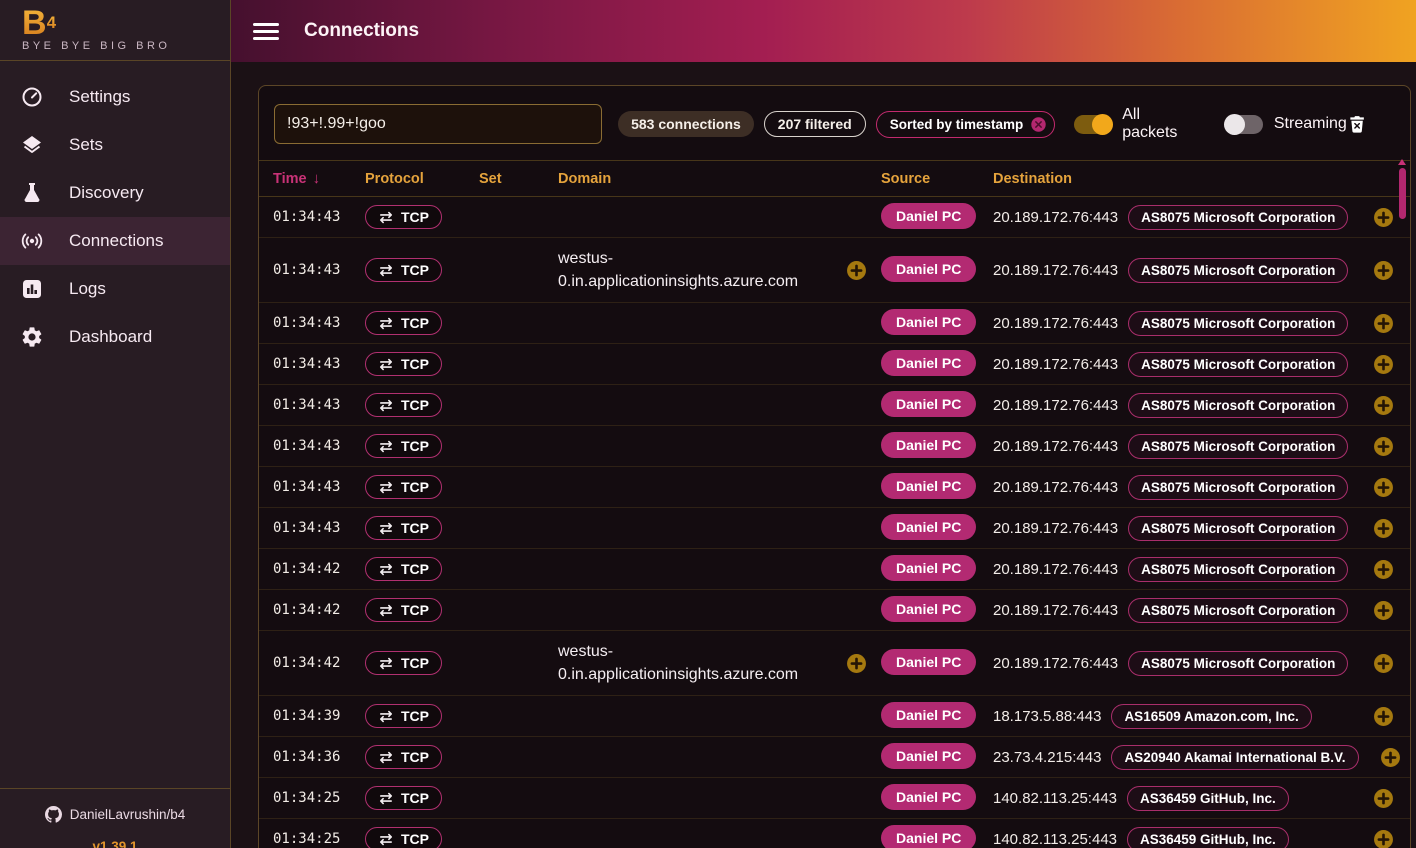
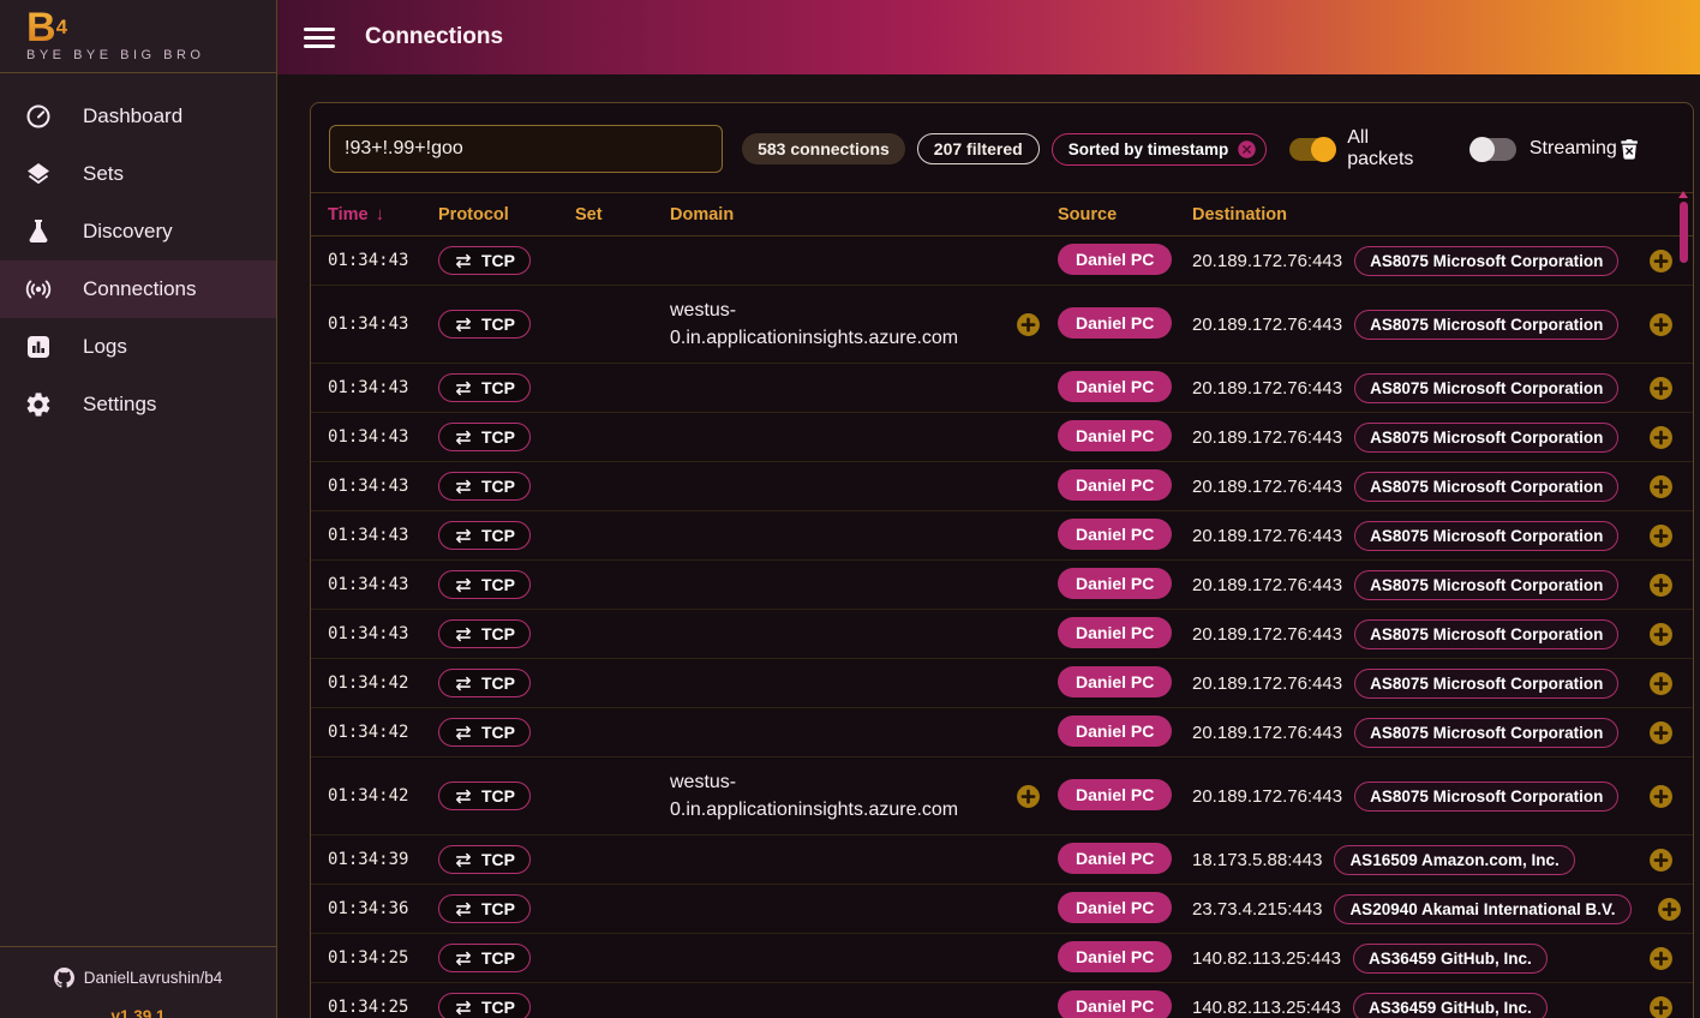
  B4
  BYE BYE BIG BRO
- Settings
+ Dashboard
  Sets
  Discovery
  Connections
  Logs
- Dashboard
+ Settings
  DanielLavrushin/b4
  v1.39.1
  Connections
  !93+!.99+!goo
  583 connections
  207 filtered
  Sorted by timestamp
  All packets
  Streaming
  Time
  ↓
  Protocol
  Set
  Domain
  Source
  Destination
  01:34:43
  TCP
  Daniel PC
  20.189.172.76:443
  AS8075 Microsoft Corporation
  01:34:43
  TCP
  westus-0.in.applicationinsights.azure.com
  Daniel PC
  20.189.172.76:443
  AS8075 Microsoft Corporation
  01:34:43
  TCP
  Daniel PC
  20.189.172.76:443
  AS8075 Microsoft Corporation
  01:34:43
  TCP
  Daniel PC
  20.189.172.76:443
  AS8075 Microsoft Corporation
  01:34:43
  TCP
  Daniel PC
  20.189.172.76:443
  AS8075 Microsoft Corporation
  01:34:43
  TCP
  Daniel PC
  20.189.172.76:443
  AS8075 Microsoft Corporation
  01:34:43
  TCP
  Daniel PC
  20.189.172.76:443
  AS8075 Microsoft Corporation
  01:34:43
  TCP
  Daniel PC
  20.189.172.76:443
  AS8075 Microsoft Corporation
  01:34:42
  TCP
  Daniel PC
  20.189.172.76:443
  AS8075 Microsoft Corporation
  01:34:42
  TCP
  Daniel PC
  20.189.172.76:443
  AS8075 Microsoft Corporation
  01:34:42
  TCP
  westus-0.in.applicationinsights.azure.com
  Daniel PC
  20.189.172.76:443
  AS8075 Microsoft Corporation
  01:34:39
  TCP
  Daniel PC
  18.173.5.88:443
  AS16509 Amazon.com, Inc.
  01:34:36
  TCP
  Daniel PC
  23.73.4.215:443
  AS20940 Akamai International B.V.
  01:34:25
  TCP
  Daniel PC
  140.82.113.25:443
  AS36459 GitHub, Inc.
  01:34:25
  TCP
  Daniel PC
  140.82.113.25:443
  AS36459 GitHub, Inc.
